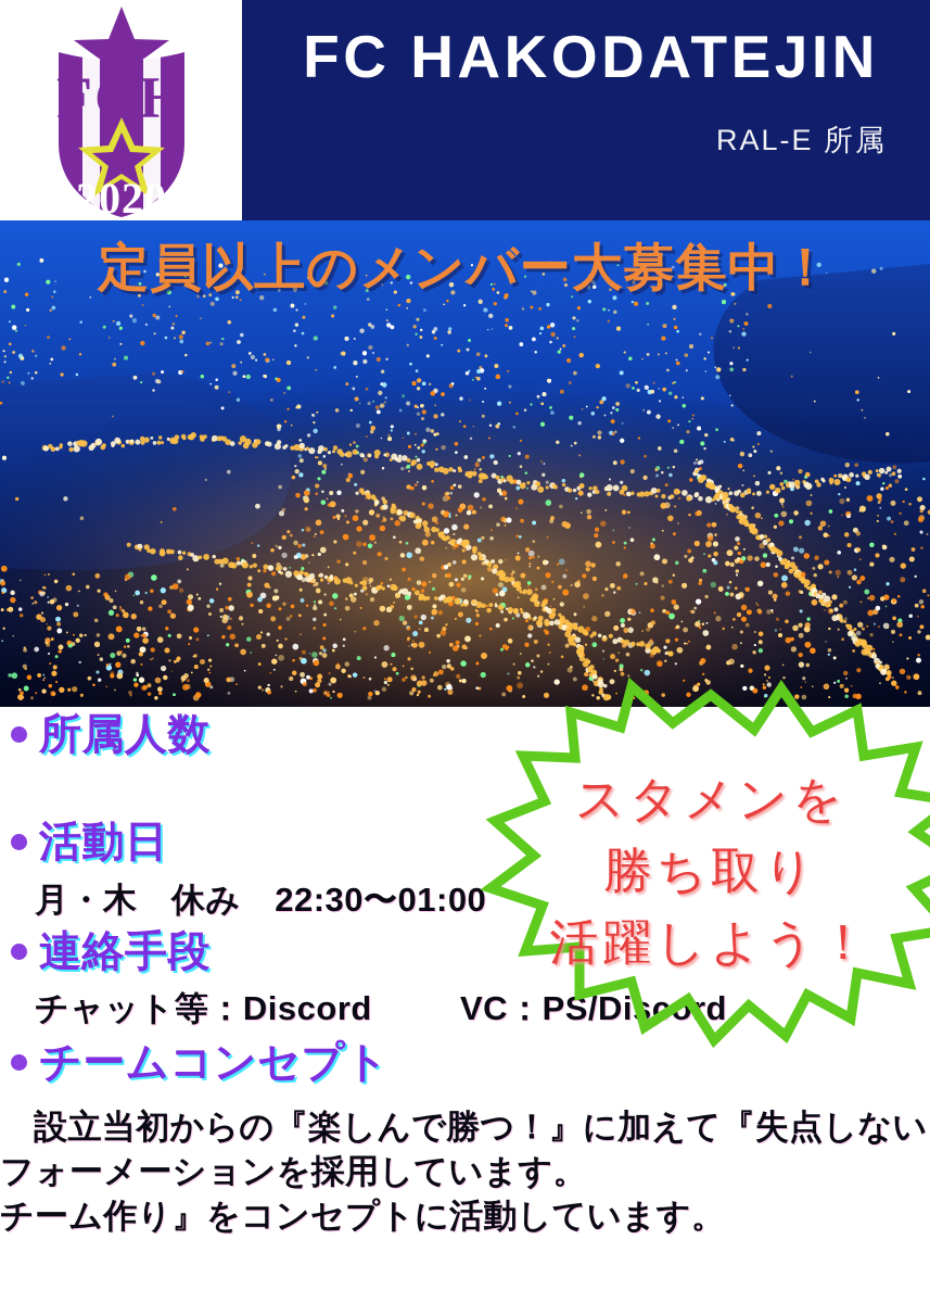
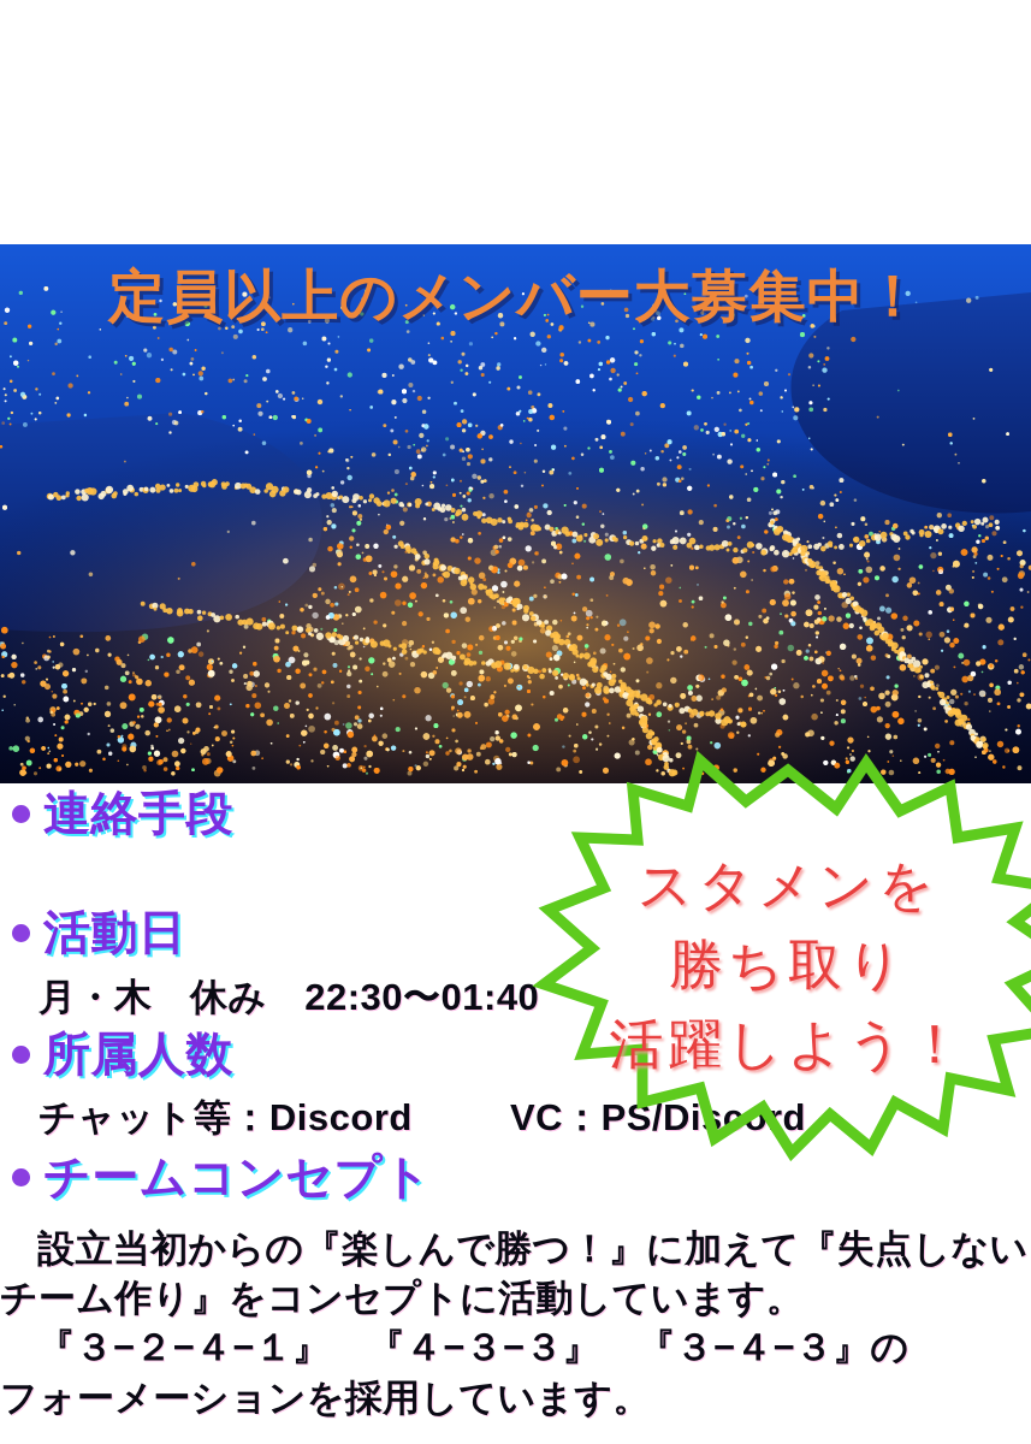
- FCH
- 2020
- FC HAKODATEJIN
- RAL-E 所属
  定員以上のメンバー大募集中！
- 所属人数
+ 連絡手段
  活動日
- 月・木 休み 22:30〜01:00
+ 月・木 休み 22:30〜01:40
- 連絡手段
+ 所属人数
  チャット等：Discord
  VC：PS/Dicd
  チームコンセプト
  設立当初からの『楽しんで勝つ！』に加えて『失点しない
- フォーメーションを採用しています。
+ チーム作り』をコンセプトに活動しています。
+ 『３−２−４−１』 『４−３−３』 『３−４−３』の
- チーム作り』をコンセプトに活動しています。
+ フォーメーションを採用しています。
  スタメンを
  勝ち取り
  活躍しよう！
